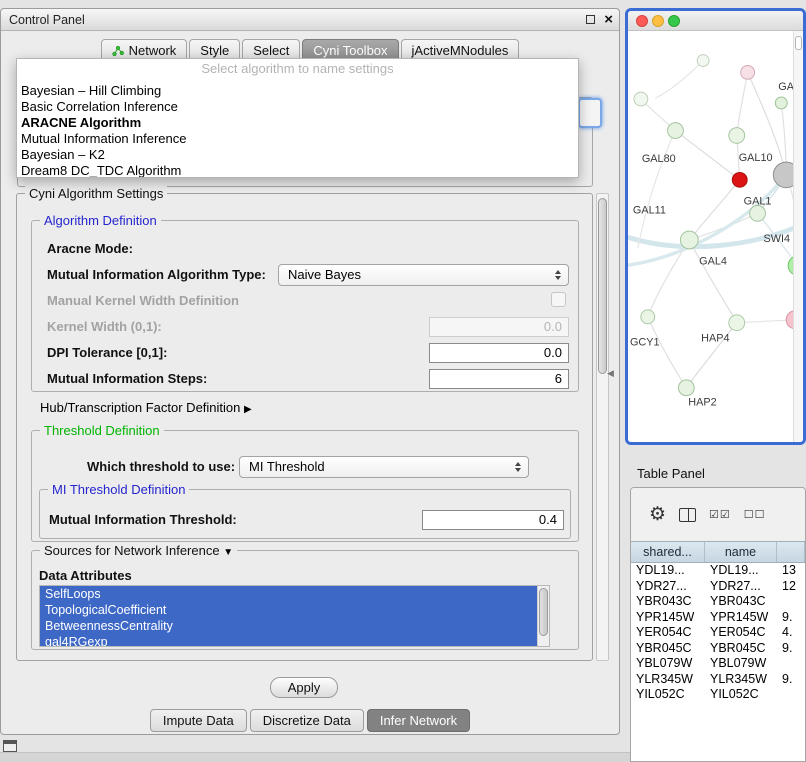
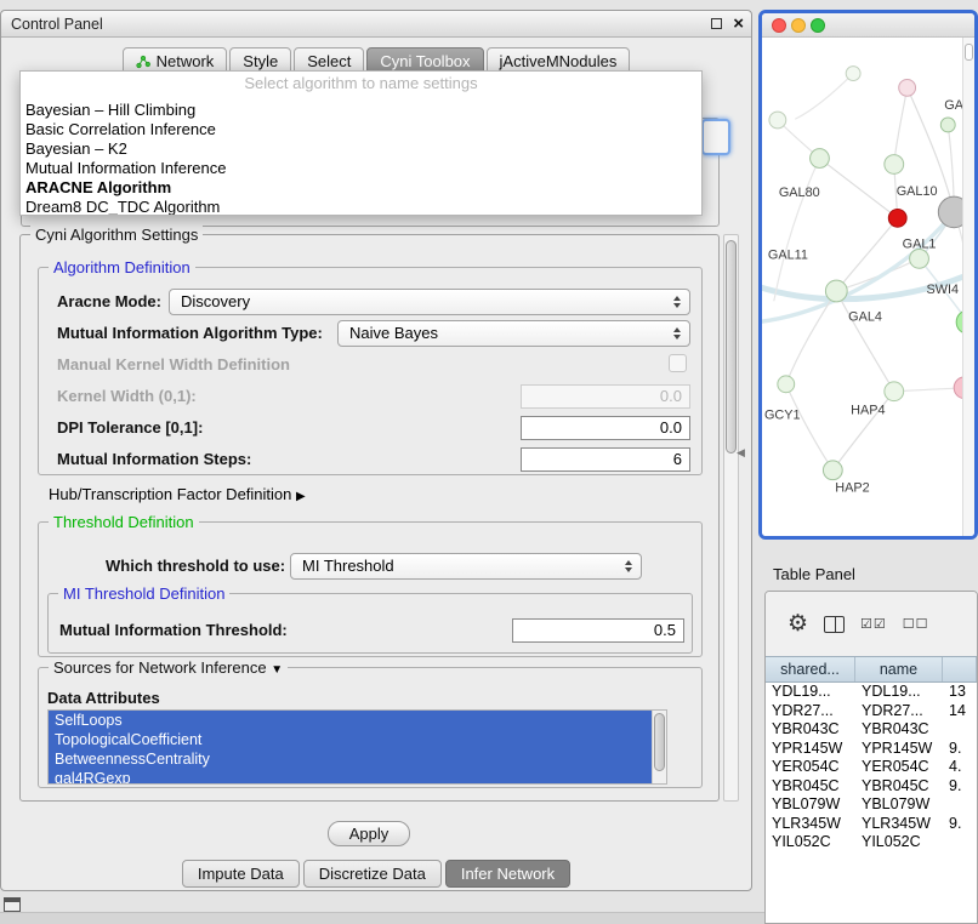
  Control Panel
  ×
  Network
  Style
  Select
  Cyni Toolbox
  jActiveMNodules
  Select algorithm to name settings
  Bayesian – Hill Climbing
  Basic Correlation Inference
- ARACNE Algorithm
+ Bayesian – K2
  Mutual Information Inference
- Bayesian – K2
+ ARACNE Algorithm
  Dream8 DC_TDC Algorithm
  Cyni Algorithm Settings
  Algorithm Definition
  Aracne Mode:
+ Discovery
  Mutual Information Algorithm Type:
  Naive Bayes
  Manual Kernel Width Definition
  Kernel Width (0,1):
  0.0
  DPI Tolerance [0,1]:
  0.0
  Mutual Information Steps:
  6
  Hub/Transcription Factor Definition ▶
  Threshold Definition
  Which threshold to use:
  MI Threshold
  MI Threshold Definition
  Mutual Information Threshold:
- 0.4
+ 0.5
  Sources for Network Inference ▼
  Data Attributes
  SelfLoops
  TopologicalCoefficient
  BetweennessCentrality
  gal4RGexp
  Apply
  Impute Data
  Discretize Data
  Infer Network
  ◀
  GAL80
  GAL10
  GAL11
  GAL1
  SWI4
  GAL4
  GCY1
  HAP4
  HAP2
  Table Panel
  ⚙
  ☑☑
  ☐☐
  shared...
  name
  YDL19...
  YDL19...
  13
  YDR27...
  YDR27...
- 12
+ 14
  YBR043C
  YBR043C
  YPR145W
  YPR145W
  9.
  YER054C
  YER054C
  4.
  YBR045C
  YBR045C
  9.
  YBL079W
  YBL079W
  YLR345W
  YLR345W
  9.
  YIL052C
  YIL052C
